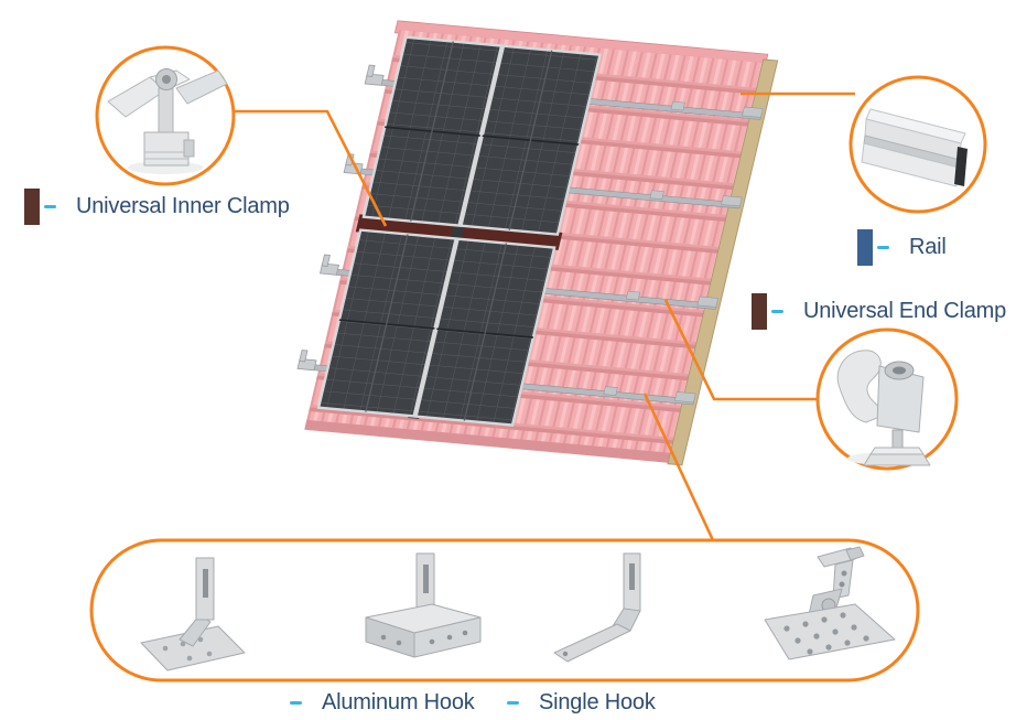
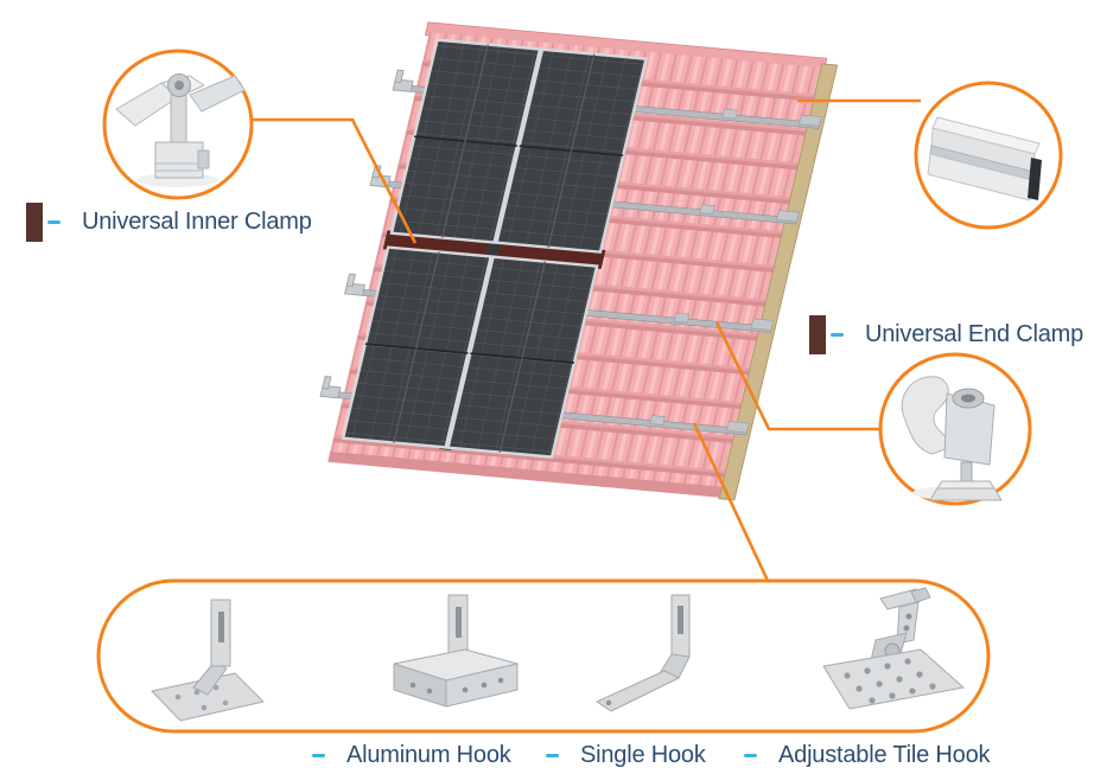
  Universal Inner Clamp
- Rail
  Universal End Clamp
  Aluminum Hook
  Single Hook
+ Adjustable Tile Hook
